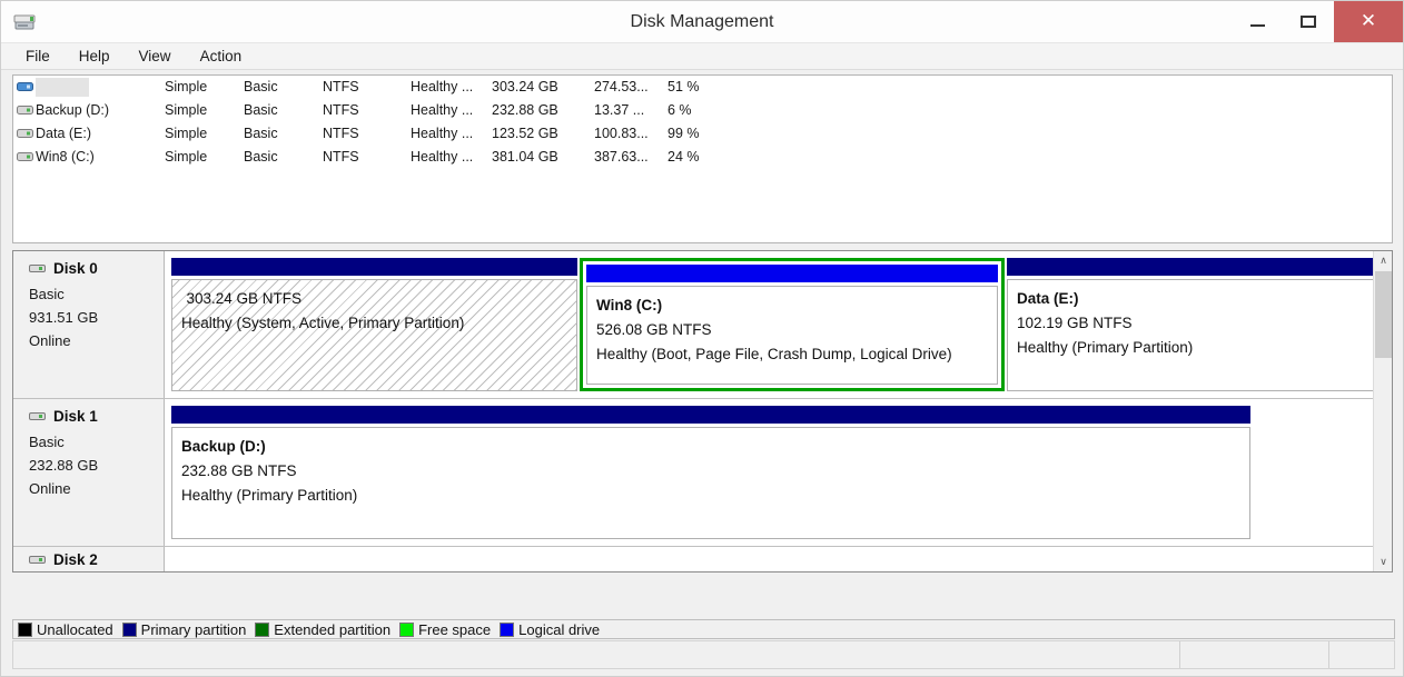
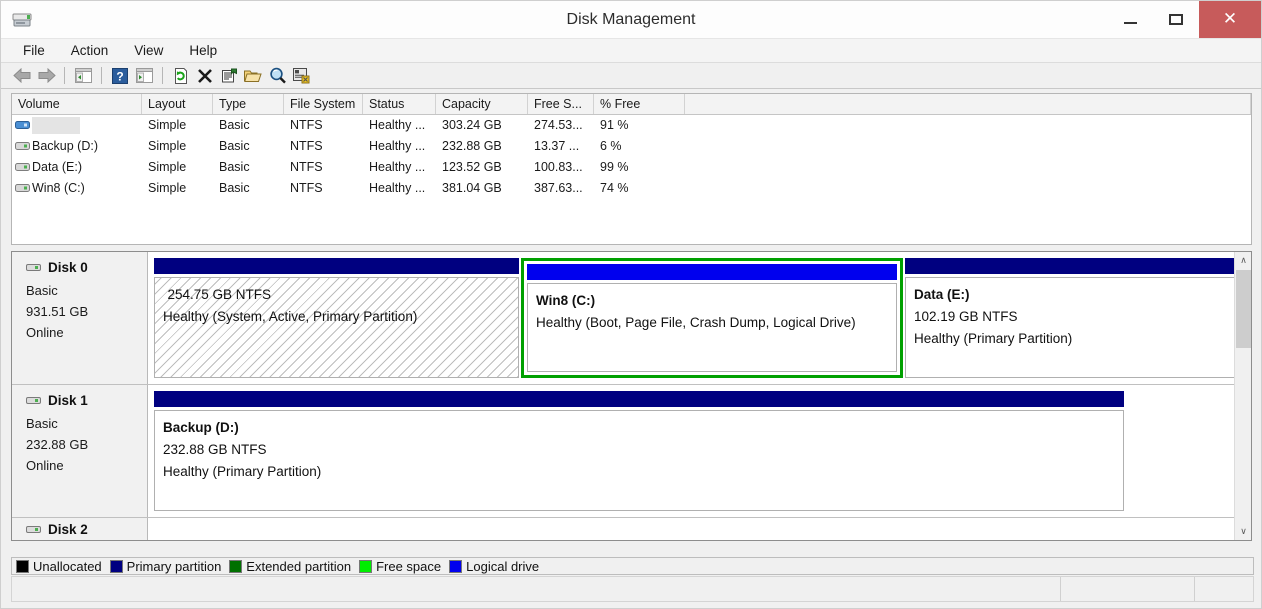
  Disk Management
  ✕
  File
- Help
+ Action
  View
- Action
+ Help
+ ?
+ Volume
+ Layout
+ Type
+ File System
+ Status
+ Capacity
+ Free S...
+ % Free
  Simple
  Basic
  NTFS
  Healthy ...
  303.24 GB
  274.53...
- 51 %
+ 91 %
  Backup (D:)
  Simple
  Basic
  NTFS
  Healthy ...
  232.88 GB
  13.37 ...
  6 %
  Data (E:)
  Simple
  Basic
  NTFS
  Healthy ...
  123.52 GB
  100.83...
  99 %
  Win8 (C:)
  Simple
  Basic
  NTFS
  Healthy ...
  381.04 GB
  387.63...
- 24 %
+ 74 %
  Disk 0
  Basic
  931.51 GB
  Online
- 303.24 GB NTFS Healthy (System, Active, Primary Partition)
+ 254.75 GB NTFS Healthy (System, Active, Primary Partition)
  Win8 (C:)
- 526.08 GB NTFS
  Healthy (Boot, Page File, Crash Dump, Logical Drive)
  Data (E:)
  102.19 GB NTFS
  Healthy (Primary Partition)
  Disk 1
  Basic
  232.88 GB
  Online
  Backup (D:)
  232.88 GB NTFS
  Healthy (Primary Partition)
  Disk 2
  ∧
  ∨
  Unallocated
  Primary partition
  Extended partition
  Free space
  Logical drive
